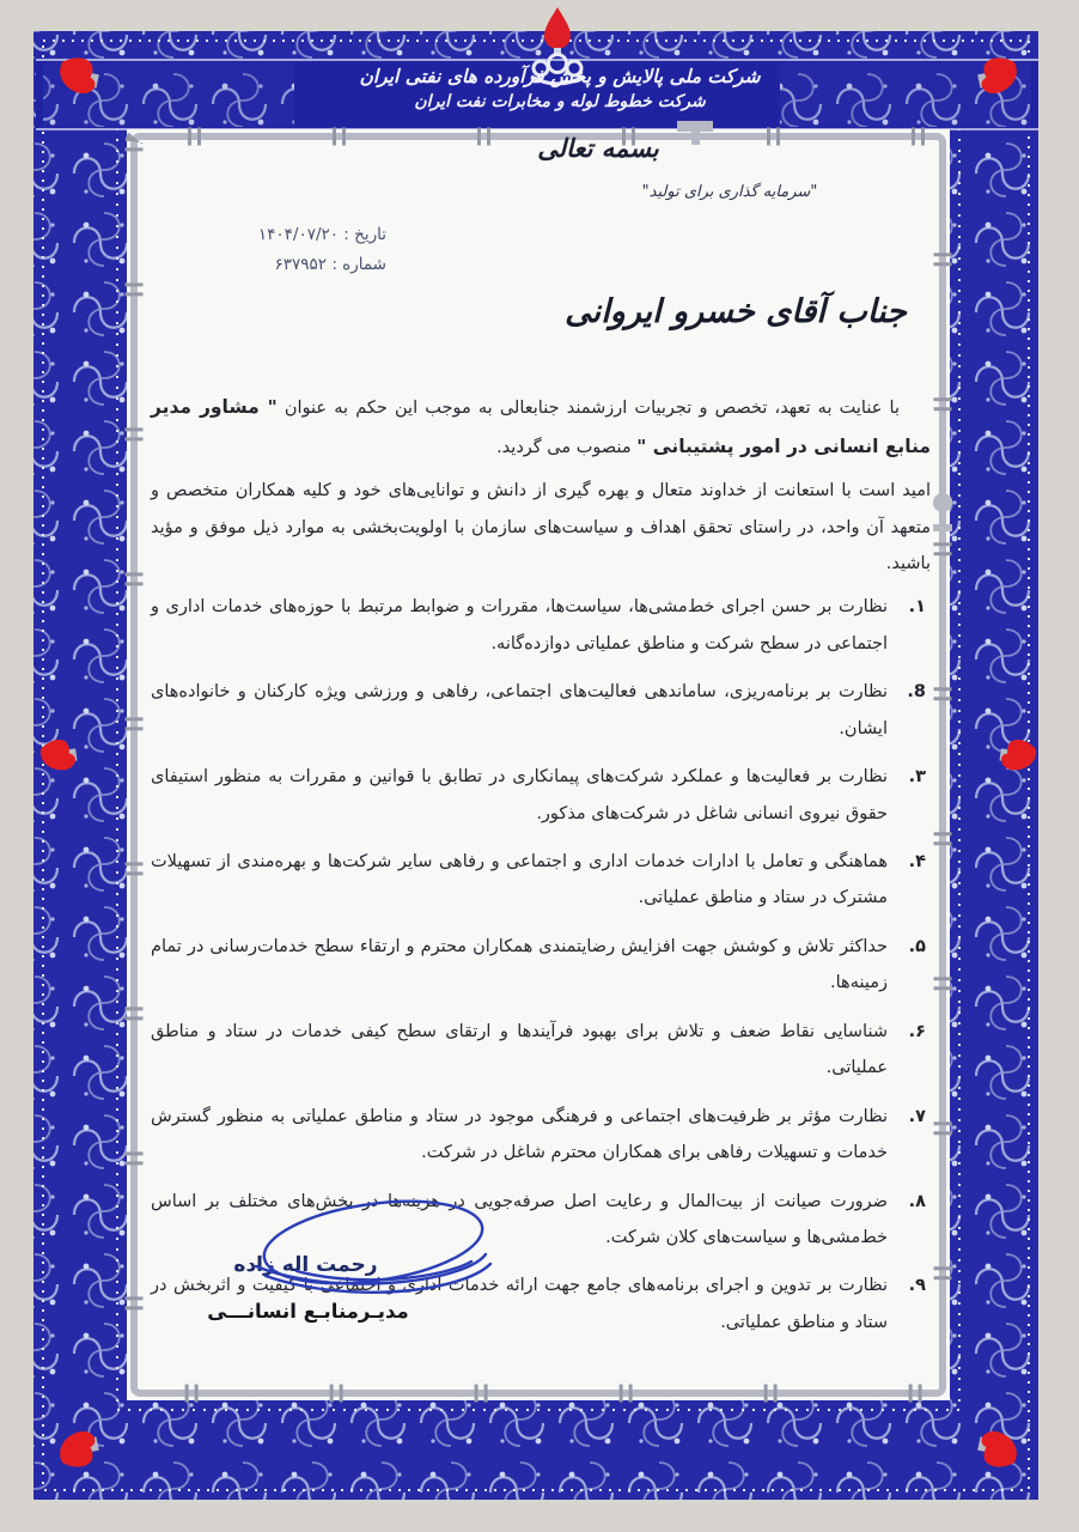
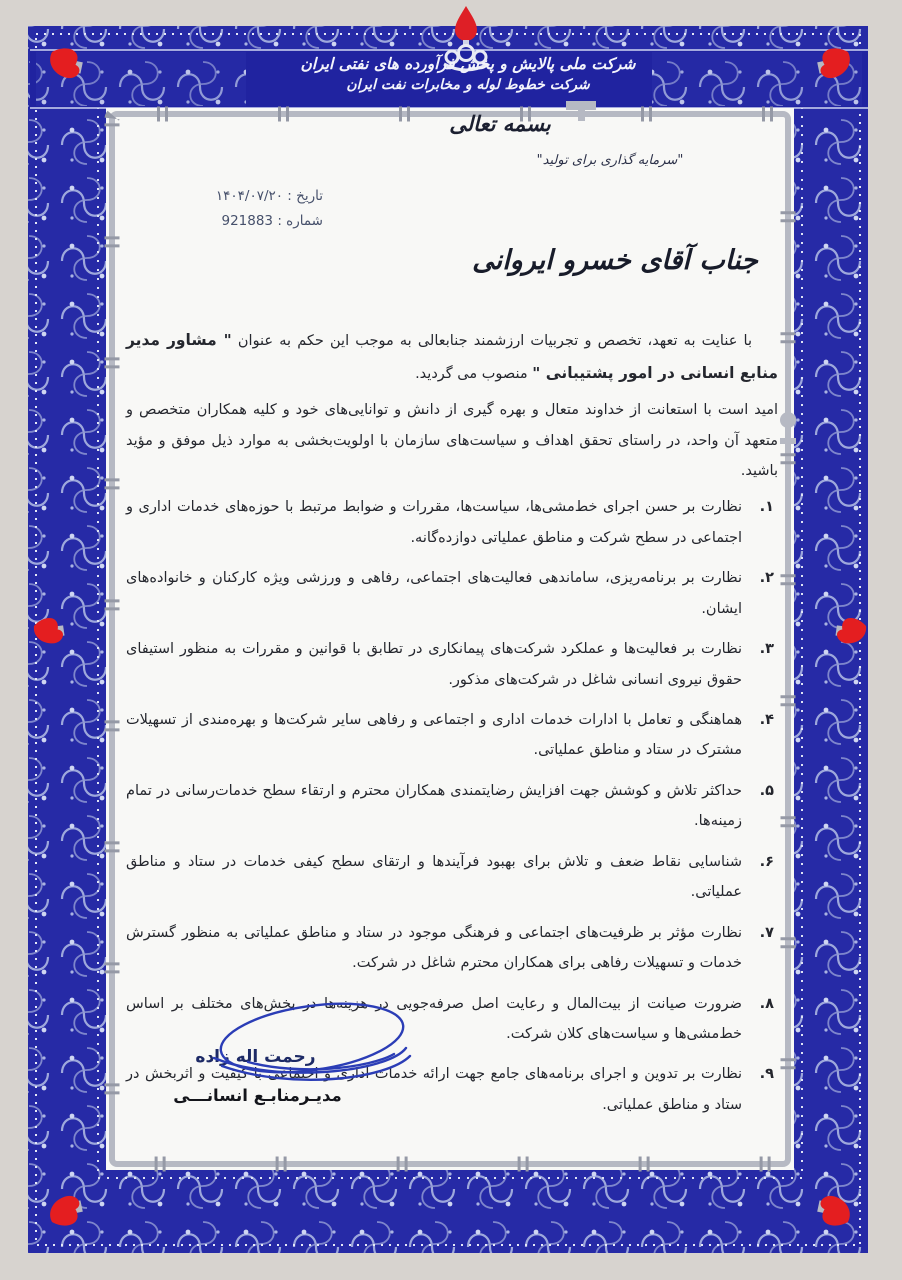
  شرکت ملی پالایش و پخش فرآورده های نفتی ایران
  شرکت خطوط لوله و مخابرات نفت ایران
  بسمه تعالی
  "سرمایه گذاری برای تولید"
  تاریخ : ۱۴۰۴/۰۷/۲۰
- شماره : ۶۳۷۹۵۲
+ شماره : 921883
  جناب آقای خسرو ایروانی
  با عنایت به تعهد، تخصص و تجربیات ارزشمند جنابعالی به موجب این حکم به عنوان " مشاور مدیر منابع انسانی در امور پشتیبانی " منصوب می گردید.
  امید است با استعانت از خداوند متعال و بهره گیری از دانش و توانایی‌های خود و کلیه همکاران متخصص و متعهد آن واحد، در راستای تحقق اهداف و سیاست‌های سازمان با اولویت‌بخشی به موارد ذیل موفق و مؤید باشید.
  ۱.
  نظارت بر حسن اجرای خط‌مشی‌ها، سیاست‌ها، مقررات و ضوابط مرتبط با حوزه‌های خدمات اداری و اجتماعی در سطح شرکت و مناطق عملیاتی دوازده‌گانه.
- 8.
+ ۲.
  نظارت بر برنامه‌ریزی، ساماندهی فعالیت‌های اجتماعی، رفاهی و ورزشی ویژه کارکنان و خانواده‌های ایشان.
  ۳.
  نظارت بر فعالیت‌ها و عملکرد شرکت‌های پیمانکاری در تطابق با قوانین و مقررات به منظور استیفای حقوق نیروی انسانی شاغل در شرکت‌های مذکور.
  ۴.
  هماهنگی و تعامل با ادارات خدمات اداری و اجتماعی و رفاهی سایر شرکت‌ها و بهره‌مندی از تسهیلات مشترک در ستاد و مناطق عملیاتی.
  ۵.
  حداکثر تلاش و کوشش جهت افزایش رضایتمندی همکاران محترم و ارتقاء سطح خدمات‌رسانی در تمام زمینه‌ها.
  ۶.
  شناسایی نقاط ضعف و تلاش برای بهبود فرآیندها و ارتقای سطح کیفی خدمات در ستاد و مناطق عملیاتی.
  ۷.
  نظارت مؤثر بر ظرفیت‌های اجتماعی و فرهنگی موجود در ستاد و مناطق عملیاتی به منظور گسترش خدمات و تسهیلات رفاهی برای همکاران محترم شاغل در شرکت.
  ۸.
  ضرورت صیانت از بیت‌المال و رعایت اصل صرفه‌جویی در ه در بخش‌های مختلف بر اساس خط‌مشی‌ها و سیاست‌های کلان شرکت.
  ۹.
  نظارت بر تدوین و اجرای برنامه‌های جامع جهت ارائه خدماتاری و اجتماعی ب کیفیت و اثربخش در ستاد و مناطق عملیاتی.
  رحمت الهاده
  مدیـرمنابـع انسانـــی
